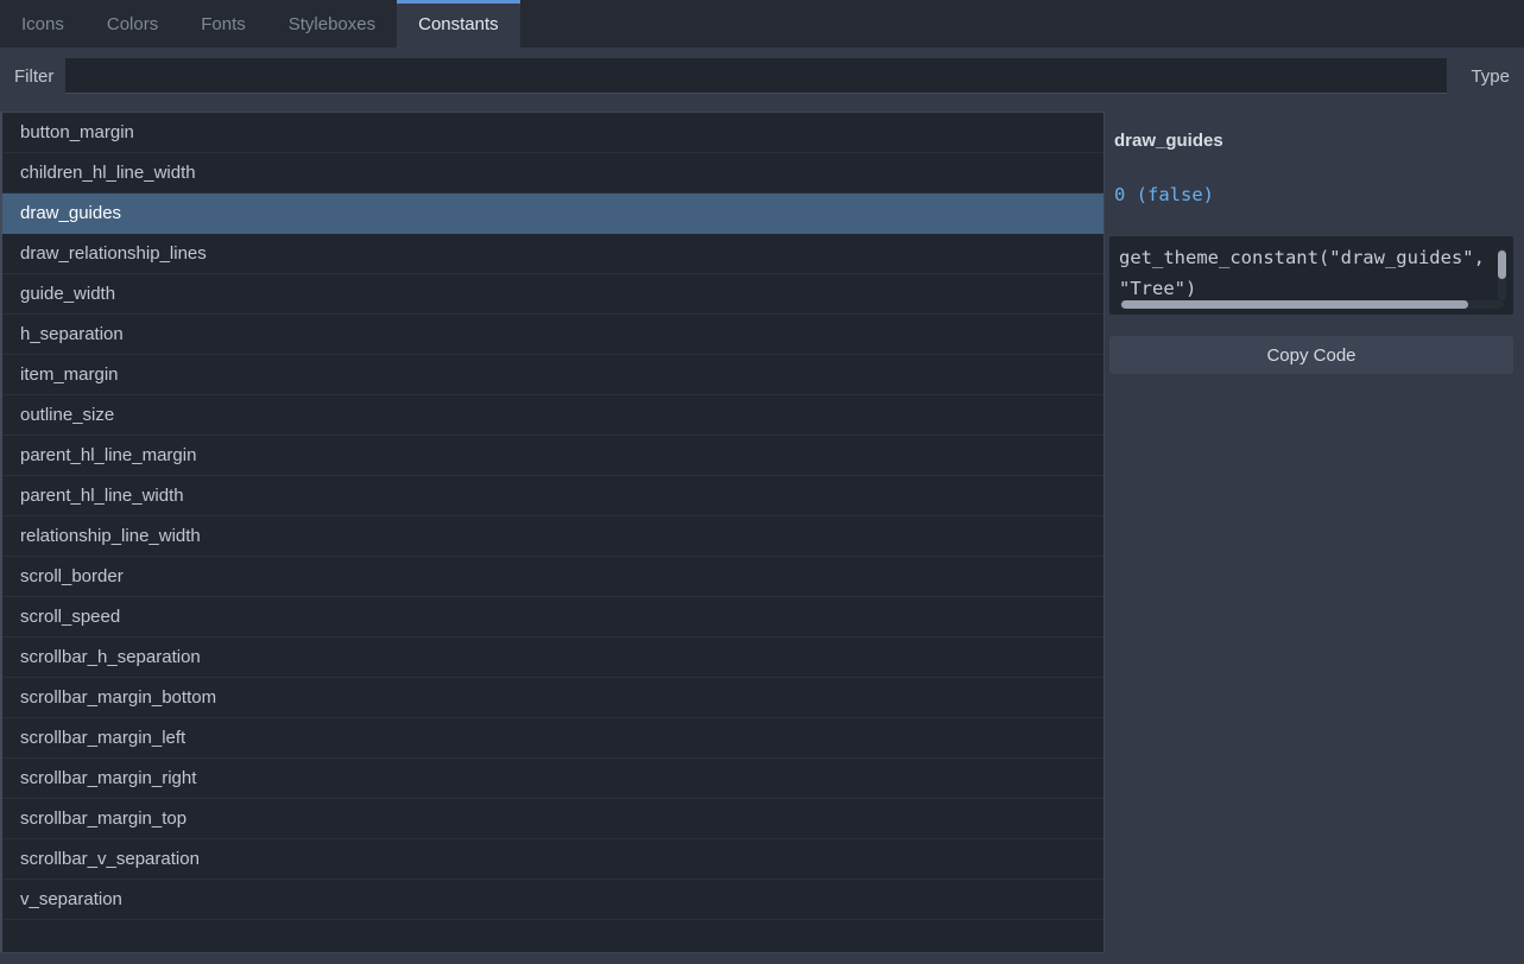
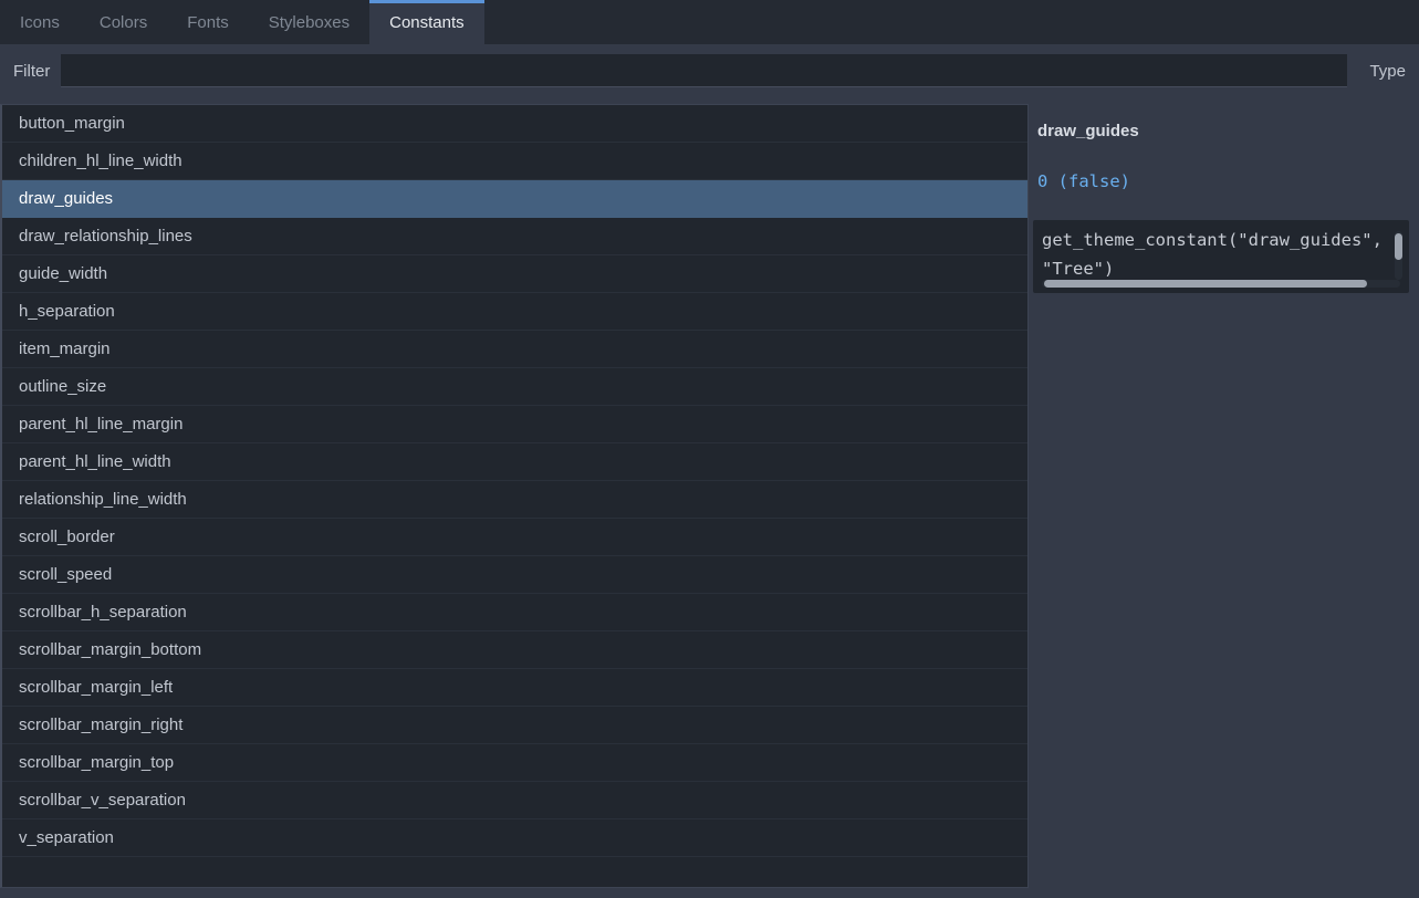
  Icons
  Colors
  Fonts
  Styleboxes
  Constants
  Filter
  Type
  button_margin
  children_hl_line_width
  draw_guides
  draw_relationship_lines
  guide_width
  h_separation
  item_margin
  outline_size
  parent_hl_line_margin
  parent_hl_line_width
  relationship_line_width
  scroll_border
  scroll_speed
  scrollbar_h_separation
  scrollbar_margin_bottom
  scrollbar_margin_left
  scrollbar_margin_right
  scrollbar_margin_top
  scrollbar_v_separation
  v_separation
  draw_guides
  0 (false)
  get_theme_constant("draw_guides", "Tree")
- Copy Code
